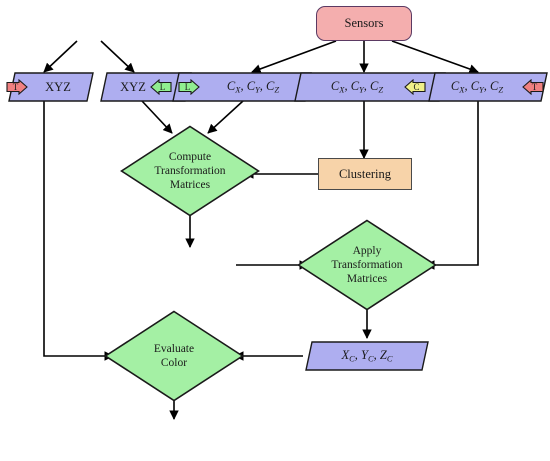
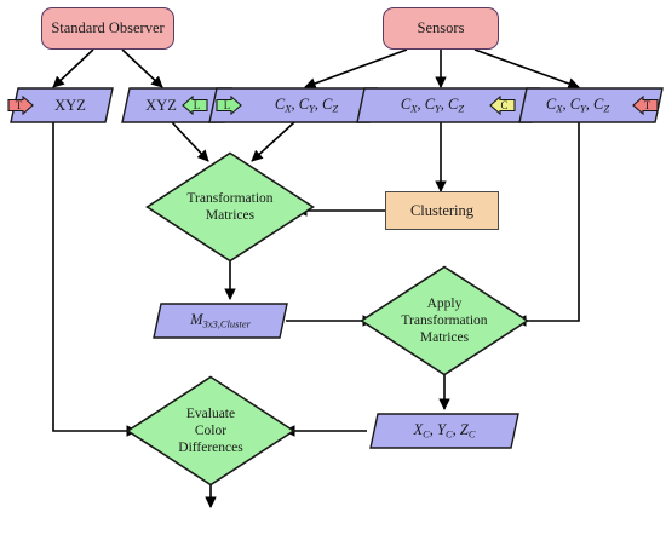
+ Standard Observer
  Sensors
  Clustering
  XYZ
  T
  XYZ
  L
  CX, CY, CZ
  L
  CX, CY, CZ
  C
  CX, CY, CZ
  T
- Compute
  Transformation
  Matrices
  Apply
  Transformation
  Matrices
  Evaluate
  Color
+ Differences
+ M3x3,Cluster
  XC, YC, ZC
